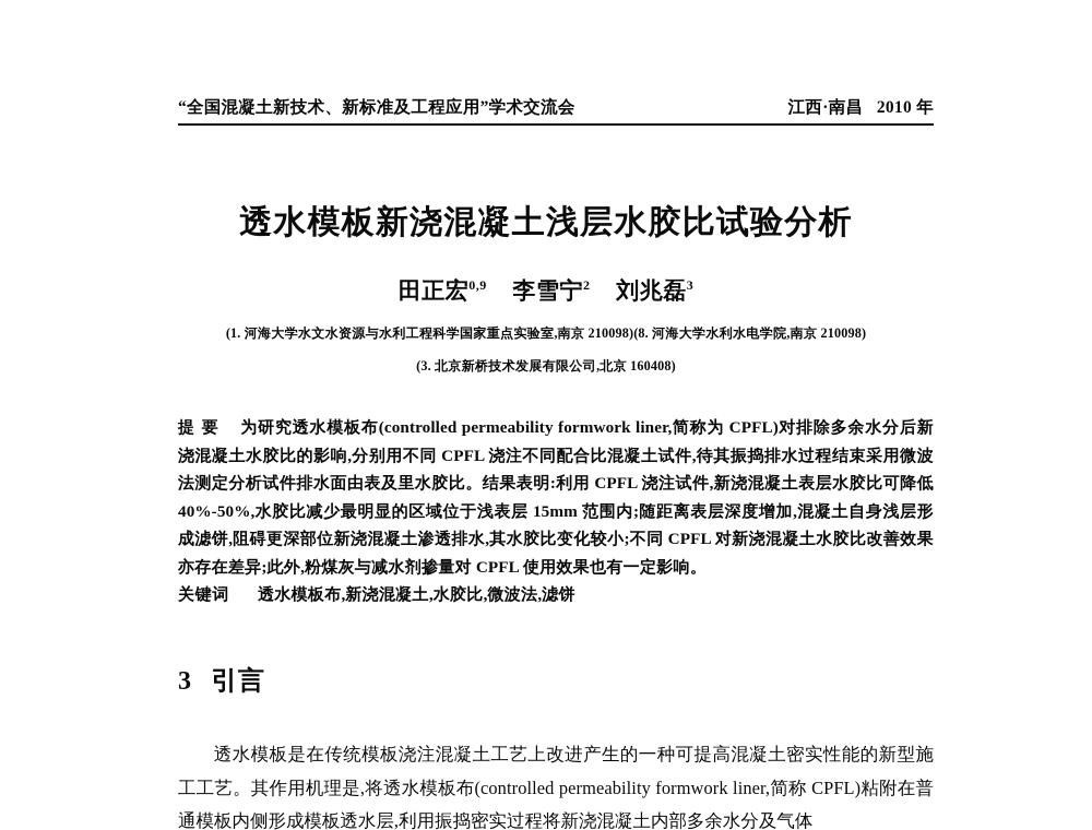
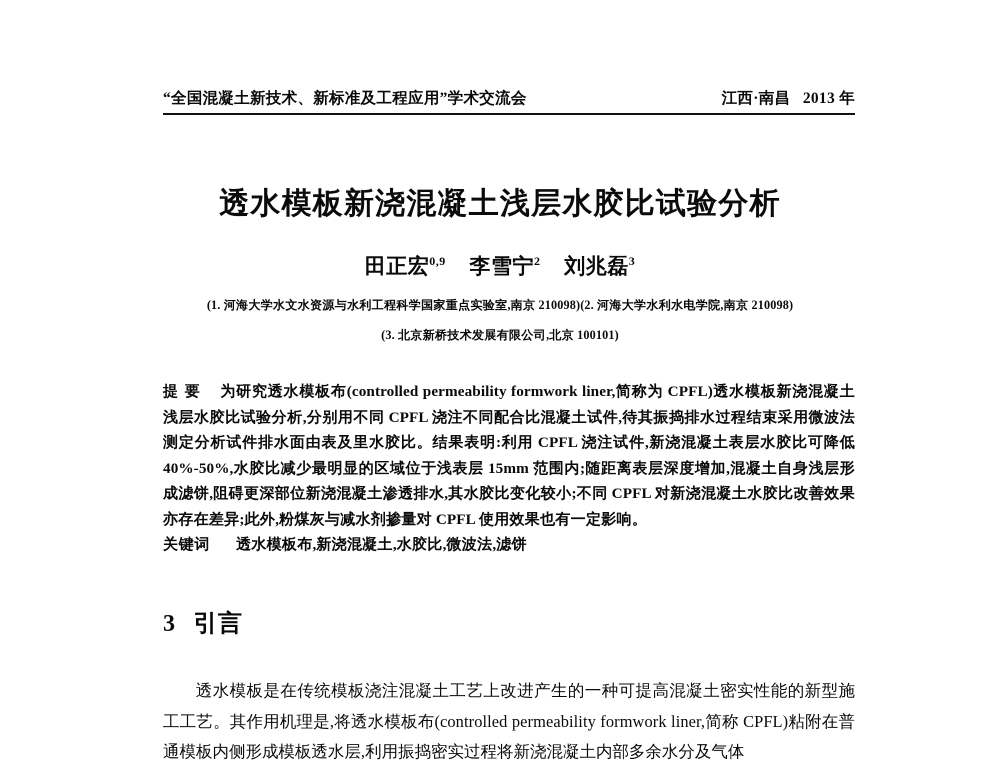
  “全国混凝土新技术、新标准及工程应用”学术交流会
- 江西·南昌 2010 年
+ 江西·南昌 2013 年
  透水模板新浇混凝土浅层水胶比试验分析
  田正宏0,9 李雪宁2 刘兆磊3
- (1. 河海大学水文水资源与水利工程科学国家重点实验室,南京 210098)(8. 河海大学水利水电学院,南京 210098)
+ (1. 河海大学水文水资源与水利工程科学国家重点实验室,南京 210098)(2. 河海大学水利水电学院,南京 210098)
- (3. 北京新桥技术发展有限公司,北京 160408)
+ (3. 北京新桥技术发展有限公司,北京 100101)
- 提要 为研究透水模板布(controlled permeability formwork liner,简称为 CPFL)对排除多余水分后新浇混凝土水胶比的影响,分别用不同 CPFL 浇注不同配合比混凝土试件,待其振捣排水过程结束采用微波法测定分析试件排水面由表及里水胶比。结果表明:利用 CPFL 浇注试件,新浇混凝土表层水胶比可降低 40%-50%,水胶比减少最明显的区域位于浅表层 15mm 范围内;随距离表层深度增加,混凝土自身浅层形成滤饼,阻碍更深部位新浇混凝土渗透排水,其水胶比变化较小;不同 CPFL 对新浇混凝土水胶比改善效果亦存在差异;此外,粉煤灰与减水剂掺量对 CPFL 使用效果也有一定影响。
+ 提要 为研究透水模板布(controlled permeability formwork liner,简称为 CPFL)透水模板新浇混凝土浅层水胶比试验分析,分别用不同 CPFL 浇注不同配合比混凝土试件,待其振捣排水过程结束采用微波法测定分析试件排水面由表及里水胶比。结果表明:利用 CPFL 浇注试件,新浇混凝土表层水胶比可降低 40%-50%,水胶比减少最明显的区域位于浅表层 15mm 范围内;随距离表层深度增加,混凝土自身浅层形成滤饼,阻碍更深部位新浇混凝土渗透排水,其水胶比变化较小;不同 CPFL 对新浇混凝土水胶比改善效果亦存在差异;此外,粉煤灰与减水剂掺量对 CPFL 使用效果也有一定影响。
  关键词 透水模板布,新浇混凝土,水胶比,微波法,滤饼
  3 引言
  透水模板是在传统模板浇注混凝土工艺上改进产生的一种可提高混凝土密实性能的新型施工工艺。其作用机理是,将透水模板布(controlled permeability formwork liner,简称 CPFL)粘附在普通模板内侧形成模板透水层,利用振捣密实过程将新浇混凝土内部多余水分及气体
